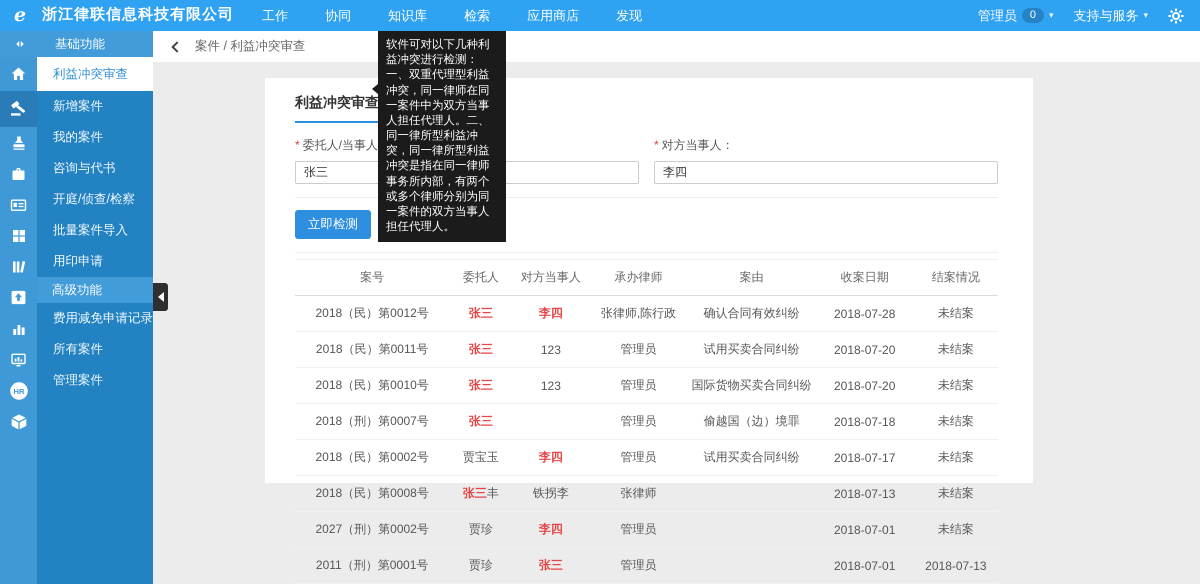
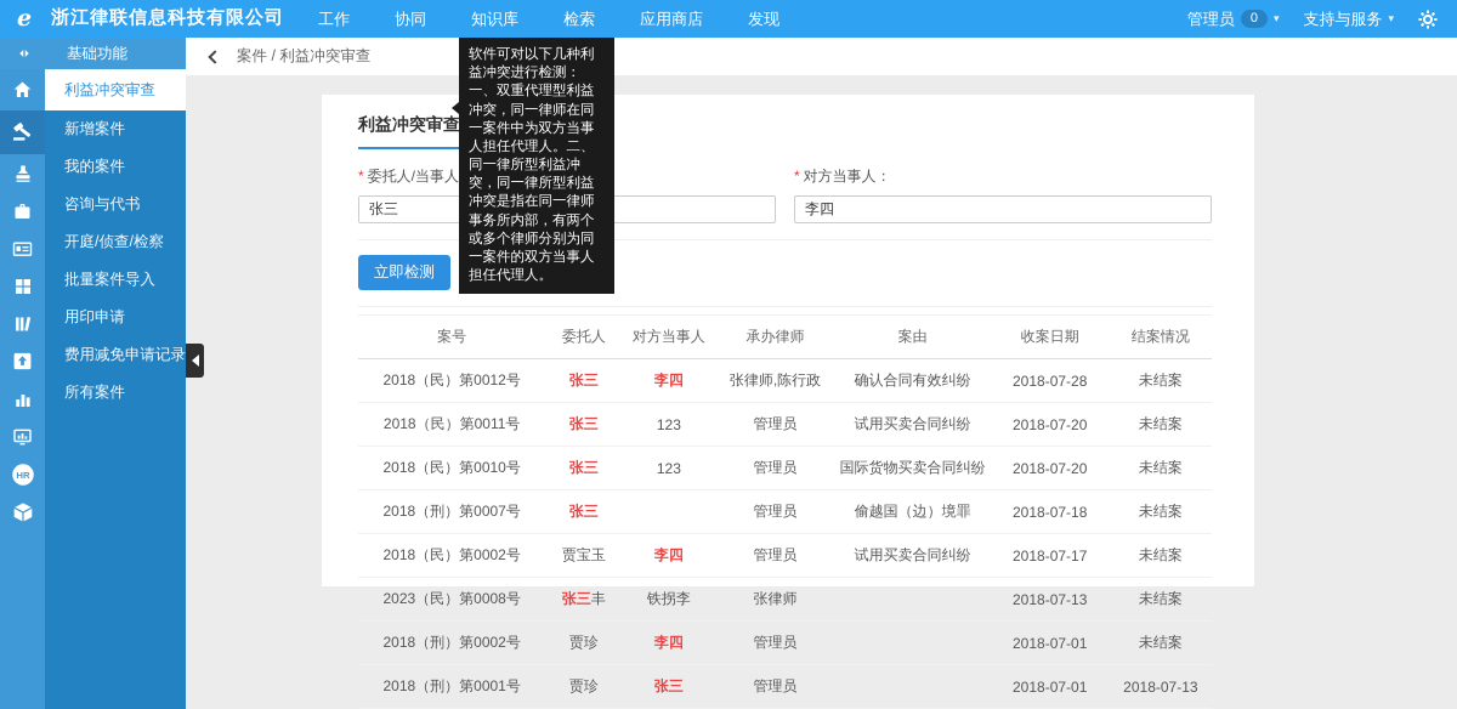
  e
  浙江律联信息科技有限公司
  工作
  协同
  知识库
  检索
  应用商店
  发现
  管理员
  0
  ▾
  支持与服务
  ▾
  基础功能
  HR
  利益冲突审查
  新增案件
  我的案件
  咨询与代书
  开庭/侦查/检察
  批量案件导入
  用印申请
- 高级功能
  费用减免申请记录
  所有案件
- 管理案件
  案件 / 利益冲突审查
  利益冲突审查
  * 委托人/当事人
  张三
  * 对方当事人：
  李四
  立即检测
  案号	委托人	对方当事人	承办律师	案由	收案日期	结案情况
  2018（民）第0012号	张三	李四	张律师,陈行政	确认合同有效纠纷	2018-07-28	未结案
  2018（民）第0011号	张三	123	管理员	试用买卖合同纠纷	2018-07-20	未结案
  2018（民）第0010号	张三	123	管理员	国际货物买卖合同纠纷	2018-07-20	未结案
  2018（刑）第0007号	张三		管理员	偷越国（边）境罪	2018-07-18	未结案
  2018（民）第0002号	贾宝玉	李四	管理员	试用买卖合同纠纷	2018-07-17	未结案
- 2018（民）第0008号	张三丰	铁拐李	张律师		2018-07-13	未结案
+ 2023（民）第0008号	张三丰	铁拐李	张律师		2018-07-13	未结案
- 2027（刑）第0002号	贾珍	李四	管理员		2018-07-01	未结案
+ 2018（刑）第0002号	贾珍	李四	管理员		2018-07-01	未结案
- 2011（刑）第0001号	贾珍	张三	管理员		2018-07-01	2018-07-13
+ 2018（刑）第0001号	贾珍	张三	管理员		2018-07-01	2018-07-13
  软件可对以下几种利益冲突进行检测：一、双重代理型利益冲突，同一律师在同一案件中为双方当事人担任代理人。二、同一律所型利益冲突，同一律所型利益冲突是指在同一律师事务所内部，有两个或多个律师分别为同一案件的双方当事人担任代理人。
